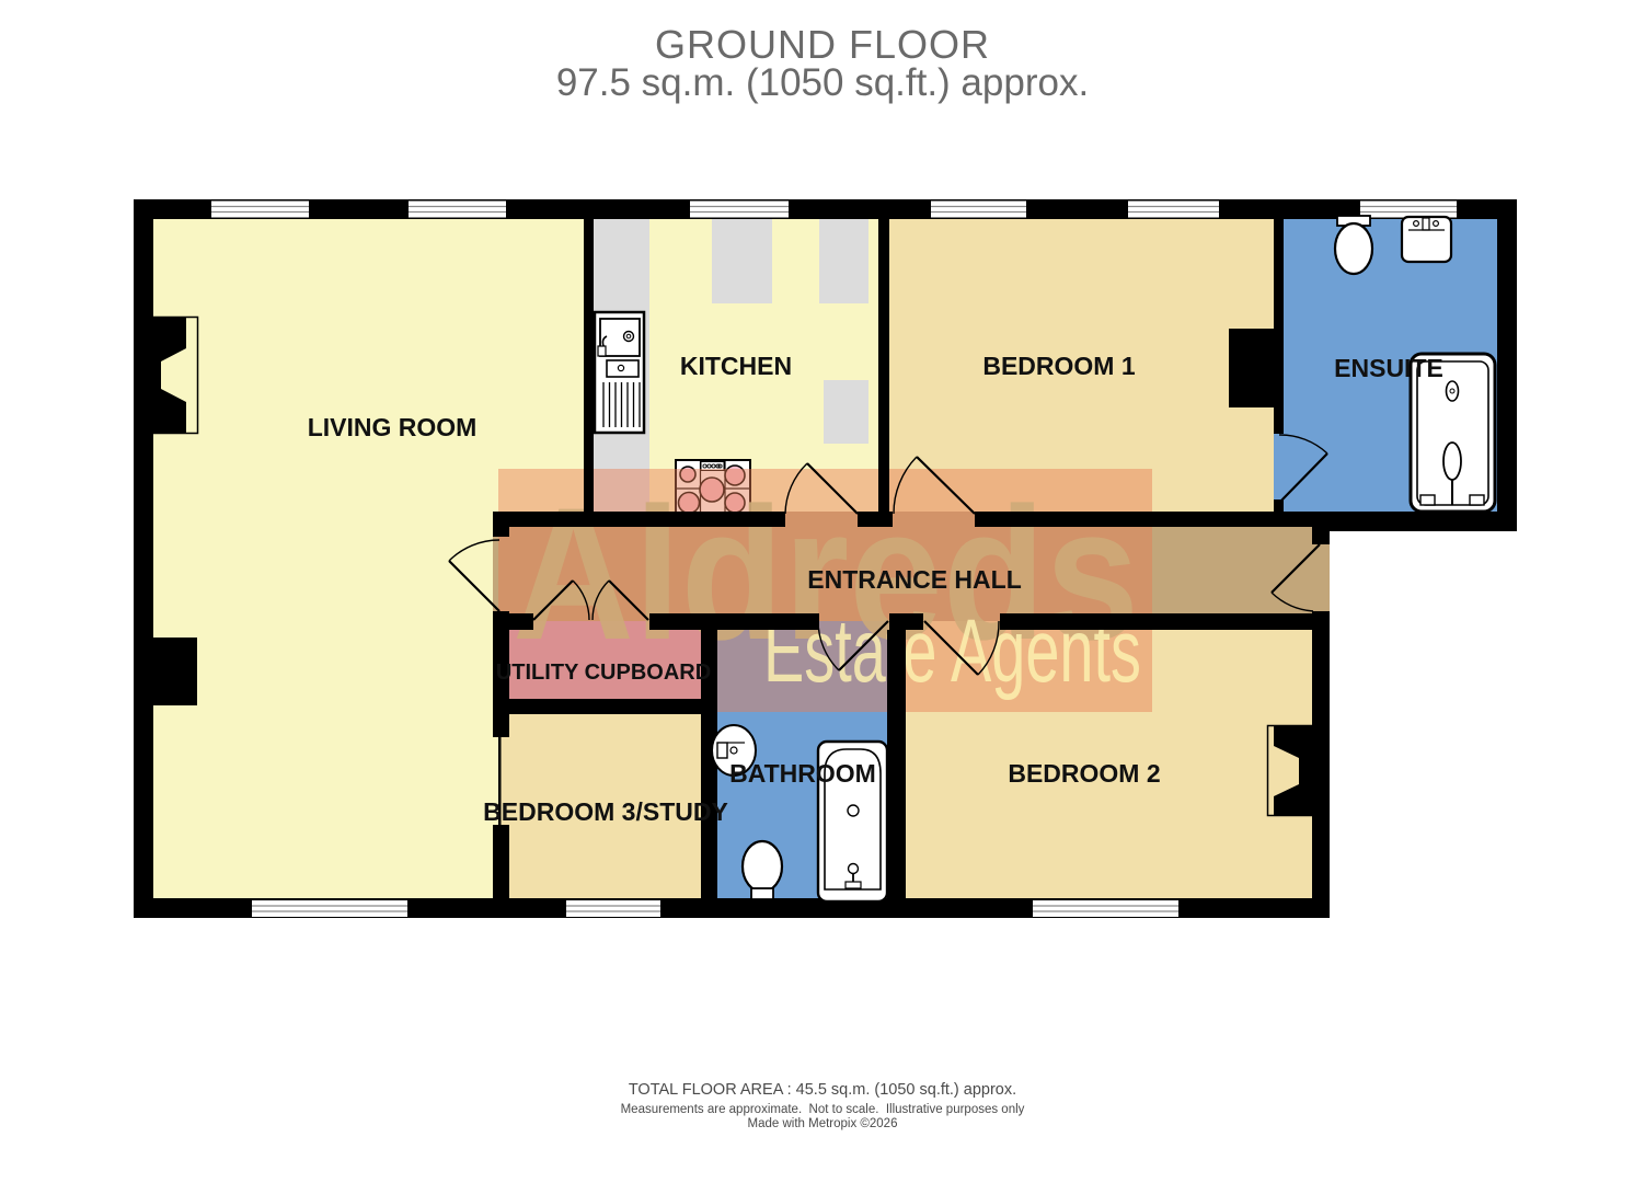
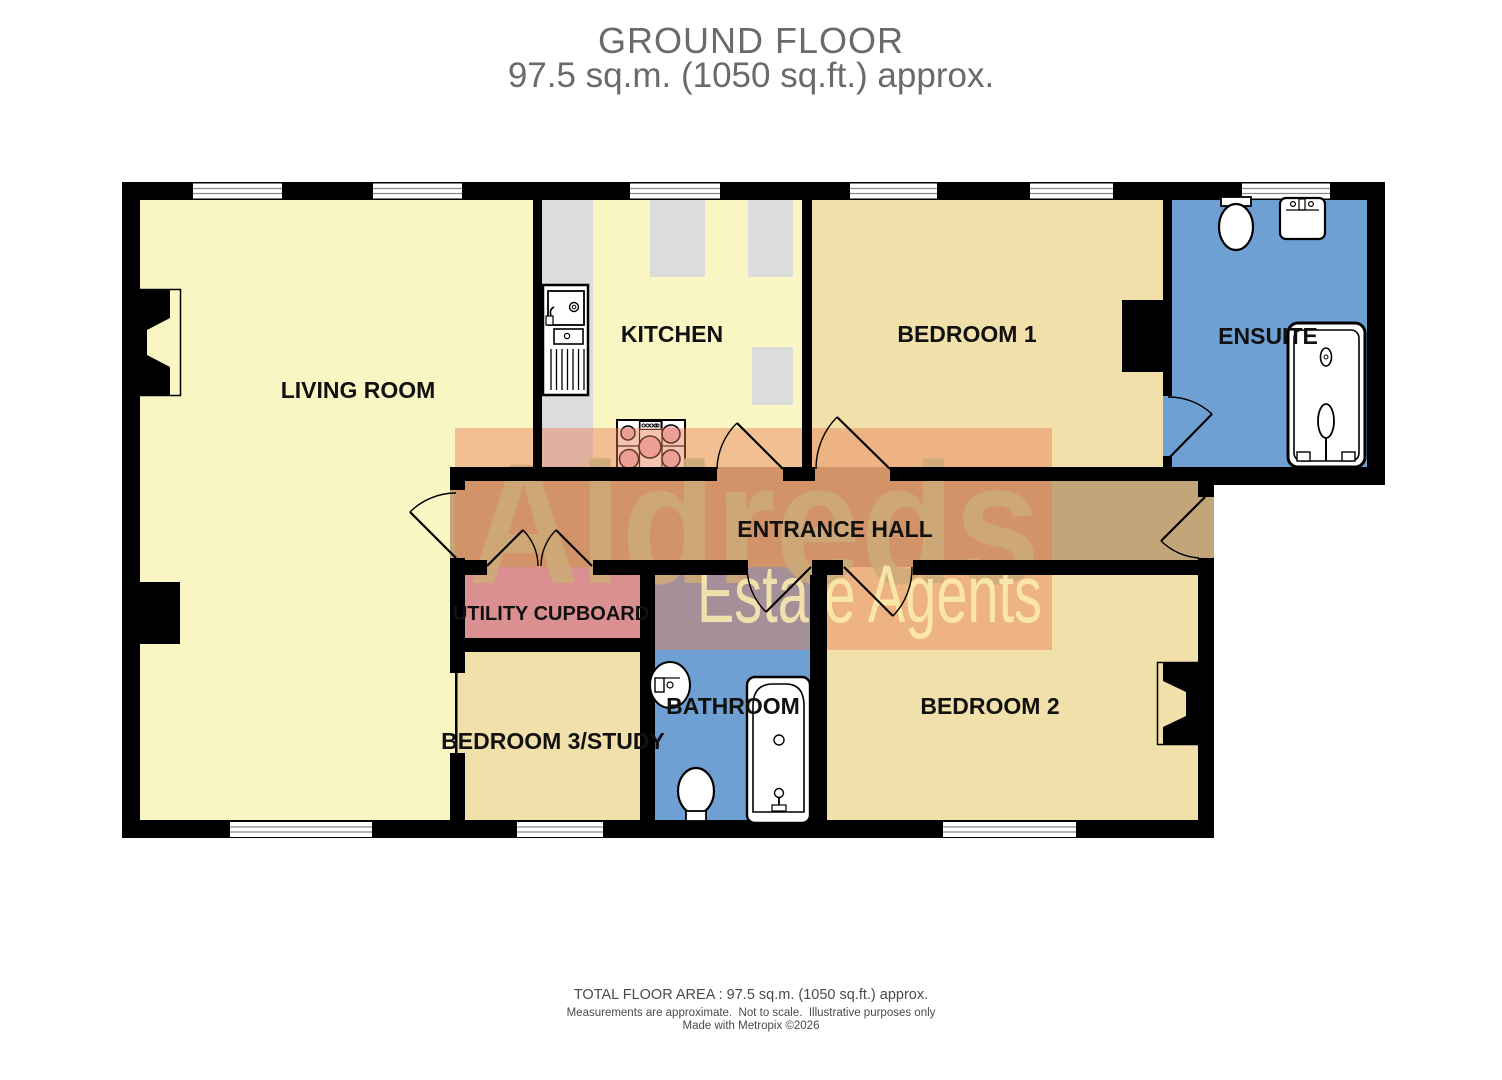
  GROUND FLOOR
  97.5 sq.m. (1050 sq.ft.) approx.
  Aldreds
  Estae Agents
  LIVING ROOM
  KITCHEN
  BEDROOM 1
  ENSUITE
  ENTRANCE HALL
  UTILITY CUPBOARD
  BATHROOM
  BEDROOM 2
  BEDROOM 3/STUDY
- TOTAL FLOOR AREA : 45.5 sq.m. (1050 sq.ft.) approx.
+ TOTAL FLOOR AREA : 97.5 sq.m. (1050 sq.ft.) approx.
  Measurements are approximate. Not to scale. Illustrative purposes only
  Made with Metropix ©2026
